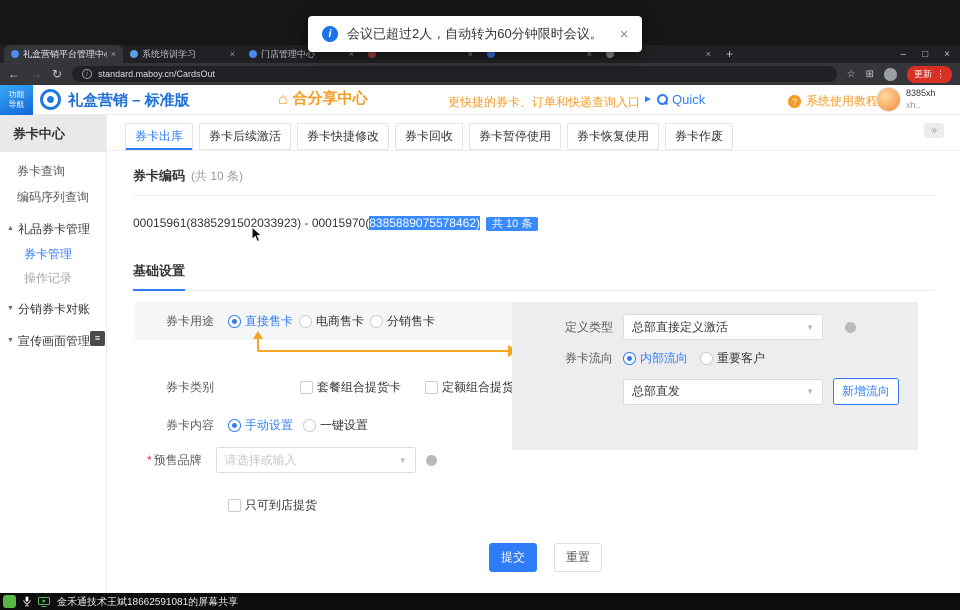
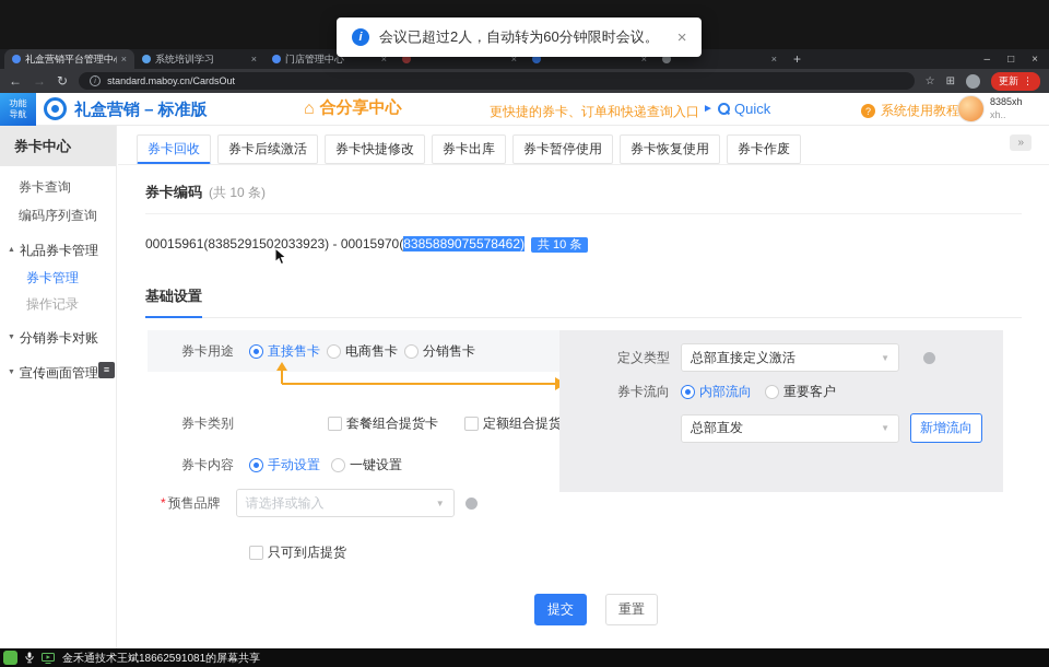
  i
  会议已超过2人，自动转为60分钟限时会议。
  ×
  礼盒营销平台管理中
  ×
  系统培训学习
  ×
  门店管理中心
  ×
  ×
  ×
  ×
  +
  –
  □
  ×
  ←
  →
  ↻
  standard.maboy.cn/CardsOut
  ☆
  ⊞
  更新
  ⋮
  功能
  导航
  礼盒营销 – 标准版
  ⌂
  合分享中心
  更快捷的券卡、订单和快递查询入口
  ►
  Quick
  ?
  系统使用教程
  8385xh
  xh..
  券卡中心
  券卡查询
  编码序列查询
  礼品券卡管理
  券卡管理
  操作记录
  分销券卡对账
  宣传画面管理
  ≡
- 券卡出库
+ 券卡回收
  券卡后续激活
  券卡快捷修改
- 券卡回收
+ 券卡出库
  券卡暂停使用
  券卡恢复使用
  券卡作废
  »
  券卡编码 (共 10 条)
  00015961(8385291502033923) - 00015970(8385889075578462) 共 10 条
  基础设置
  券卡用途
  直接售卡
  电商售卡
  分销售卡
  券卡类别
  套餐组合提货卡
  定额组合提货
  券卡内容
  手动设置
  一键设置
  * 预售品牌
  请选择或输入
  ▼
  只可到店提货
  定义类型
  总部直接定义激活
  ▼
  券卡流向
  内部流向
  重要客户
  总部直发
  ▼
  新增流向
  提交
  重置
  金禾通技术王斌18662591081的屏幕共享
